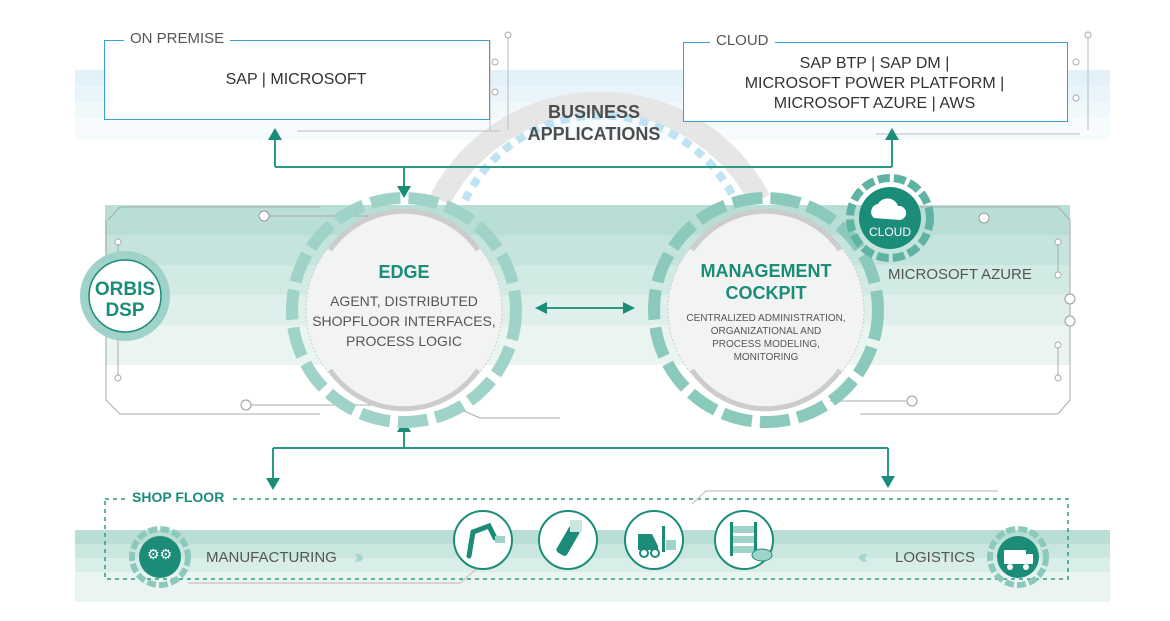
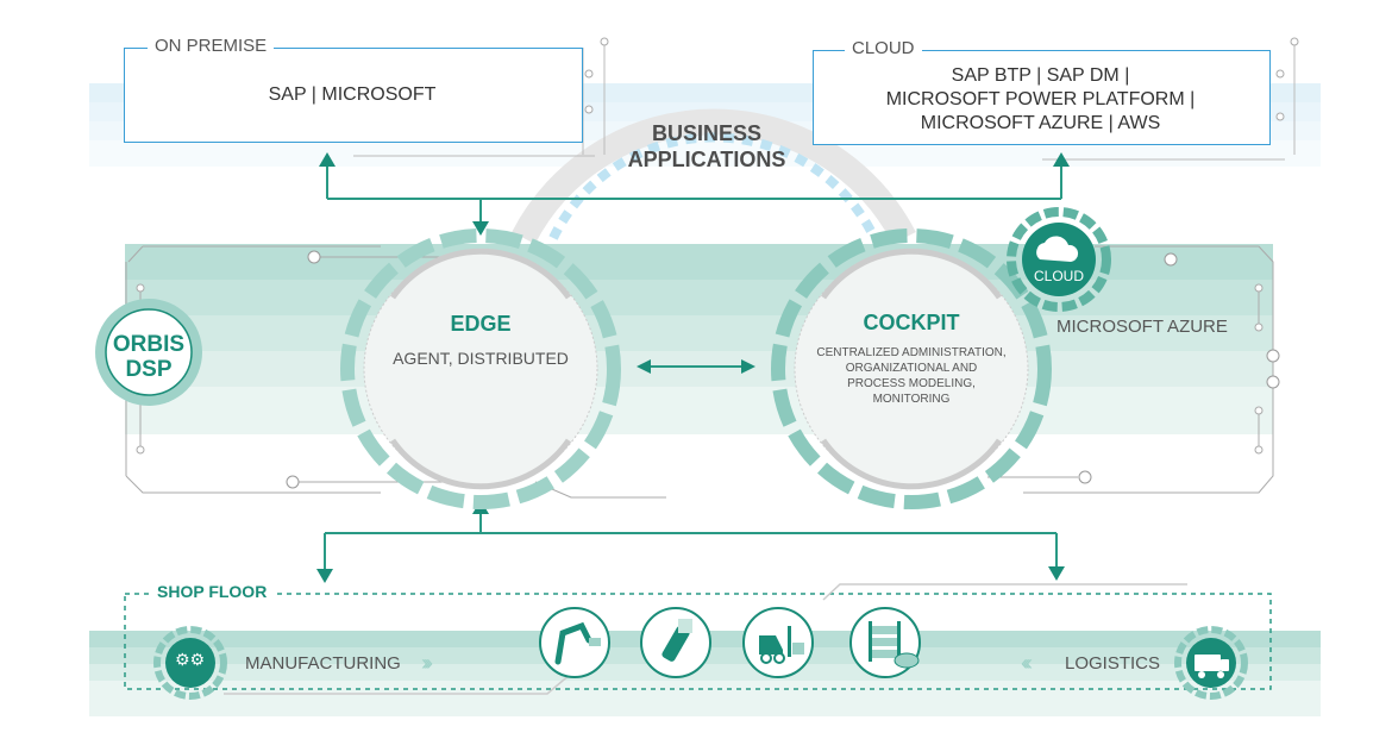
  ON PREMISE
  SAP | MICROSOFT
  CLOUD
  SAP BTP | SAP DM |
  MICROSOFT POWER PLATFORM |
  MICROSOFT AZURE | AWS
  BUSINESS
  APPLICATIONS
  ORBIS
  DSP
  EDGE
  AGENT, DISTRIBUTED
- SHOPFLOOR INTERFACES,
- PROCESS LOGIC
- MANAGEMENT
  COCKPIT
  CENTRALIZED ADMINISTRATION,
  ORGANIZATIONAL AND
  PROCESS MODELING,
  MONITORING
  CLOUD
  MICROSOFT AZURE
  SHOP FLOOR
  MANUFACTURING
  ›››
  ⚙⚙
  ‹‹‹
  LOGISTICS
